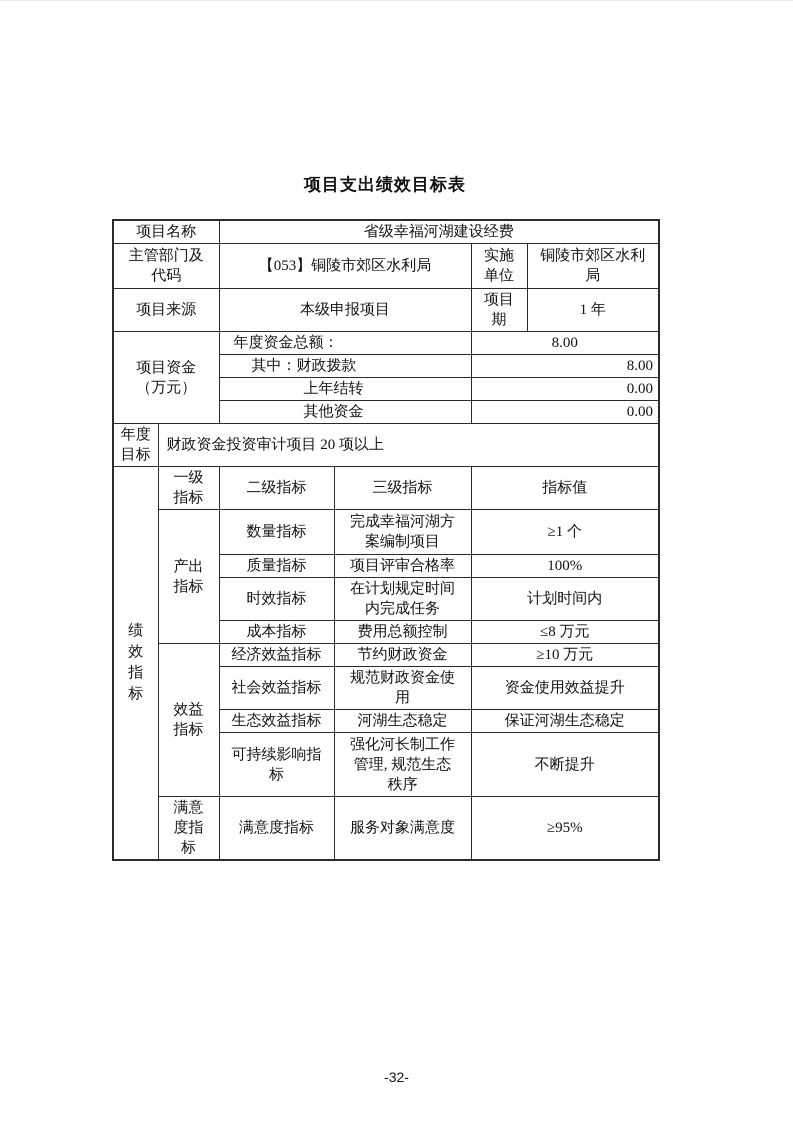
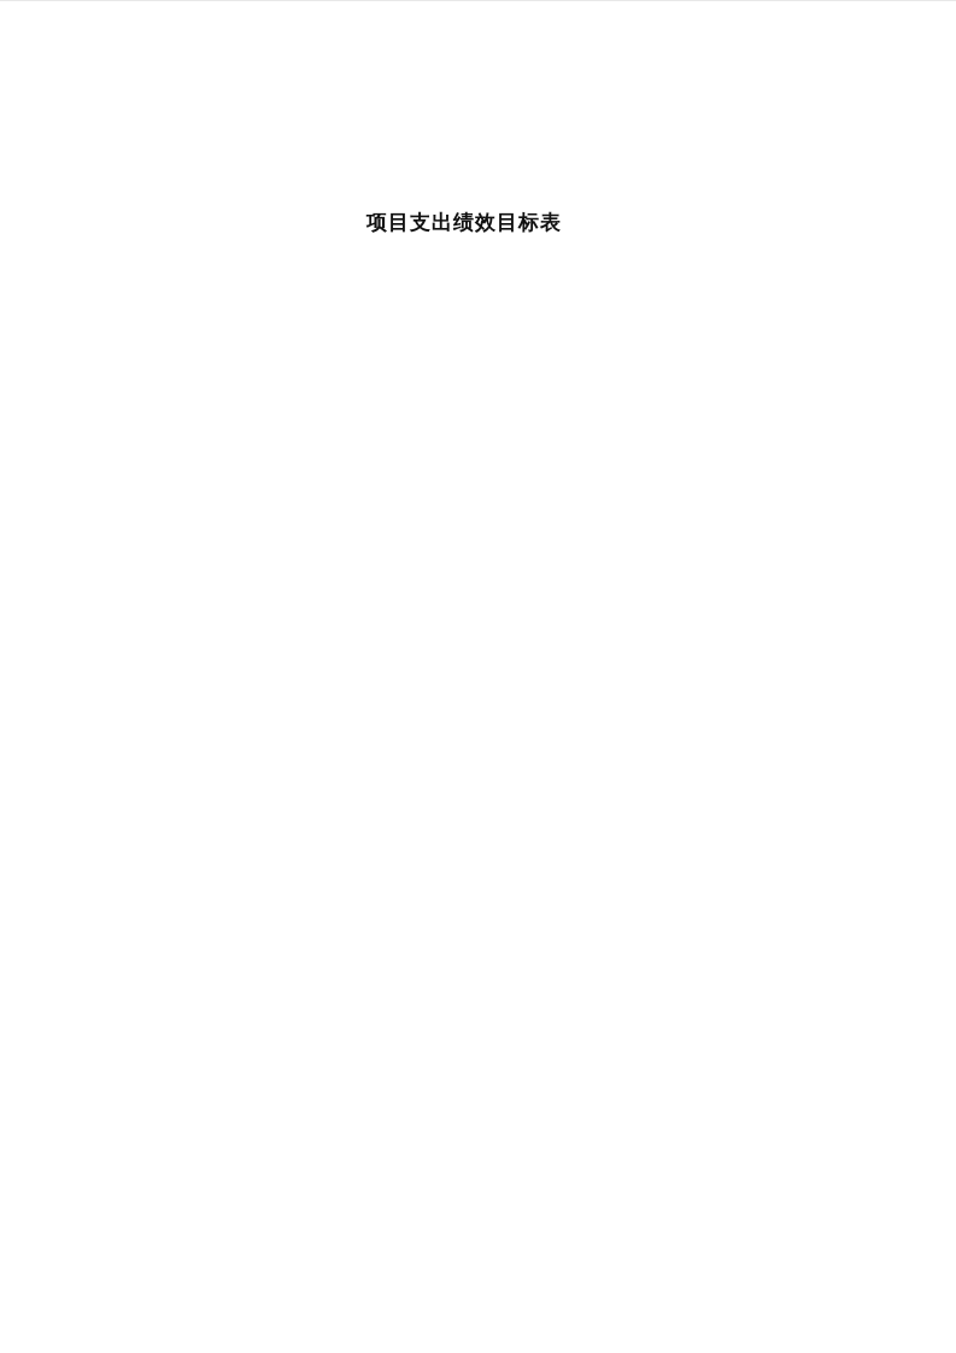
  项目支出绩效目标表
- 项目名称	省级幸福河湖建设经费
- 主管部门及代码	【053】铜陵市郊区水利局	实施单位	铜陵市郊区水利局
- 项目来源	本级申报项目	项目期	1 年
- 项目资金（万元）	年度资金总额：	8.00
- 其中：财政拨款	8.00
- 上年结转	0.00
- 其他资金	0.00
- 年度目标	财政资金投资审计项目 20 项以上
- 绩效指标	一级指标	二级指标	三级指标	指标值
- 产出指标	数量指标	完成幸福河湖方案编制项目	≥1 个
- 质量指标	项目评审合格率	100%
- 时效指标	在计划规定时间内完成任务	计划时间内
- 成本指标	费用总额控制	≤8 万元
- 效益指标	经济效益指标	节约财政资金	≥10 万元
- 社会效益指标	规范财政资金使用	资金使用效益提升
- 生态效益指标	河湖生态稳定	保证河湖生态稳定
- 可持续影响指标	强化河长制工作管理, 规范生态秩序	不断提升
- 满意度指标	满意度指标	服务对象满意度	≥95%
- -32-
